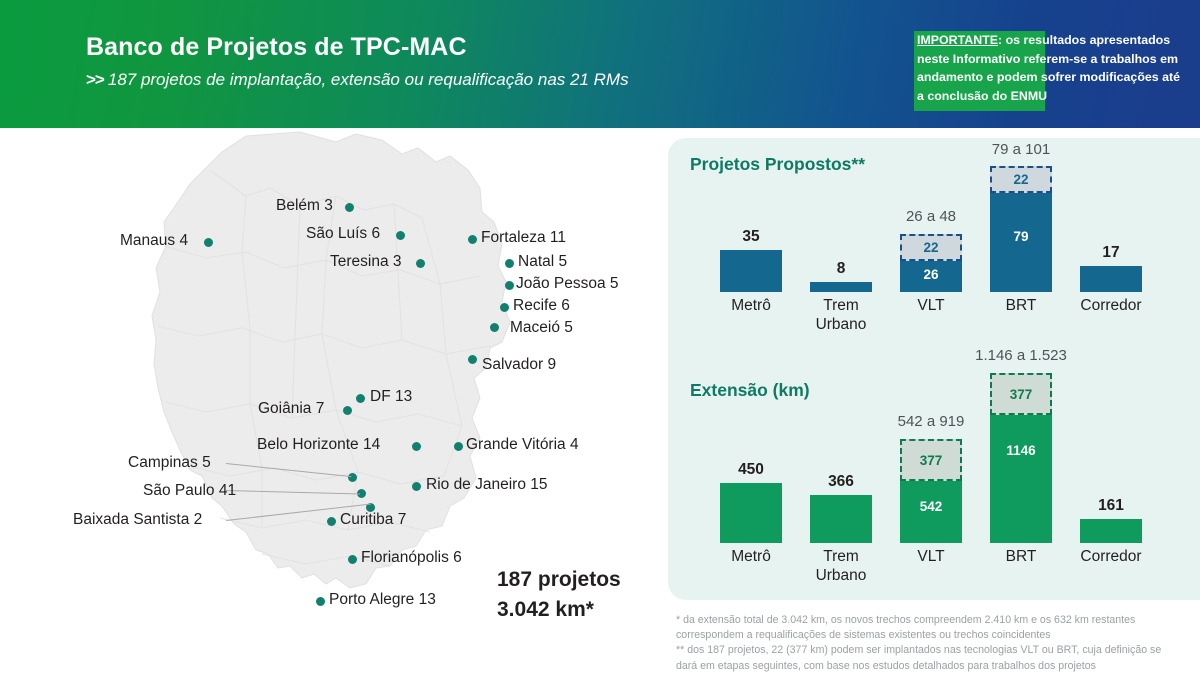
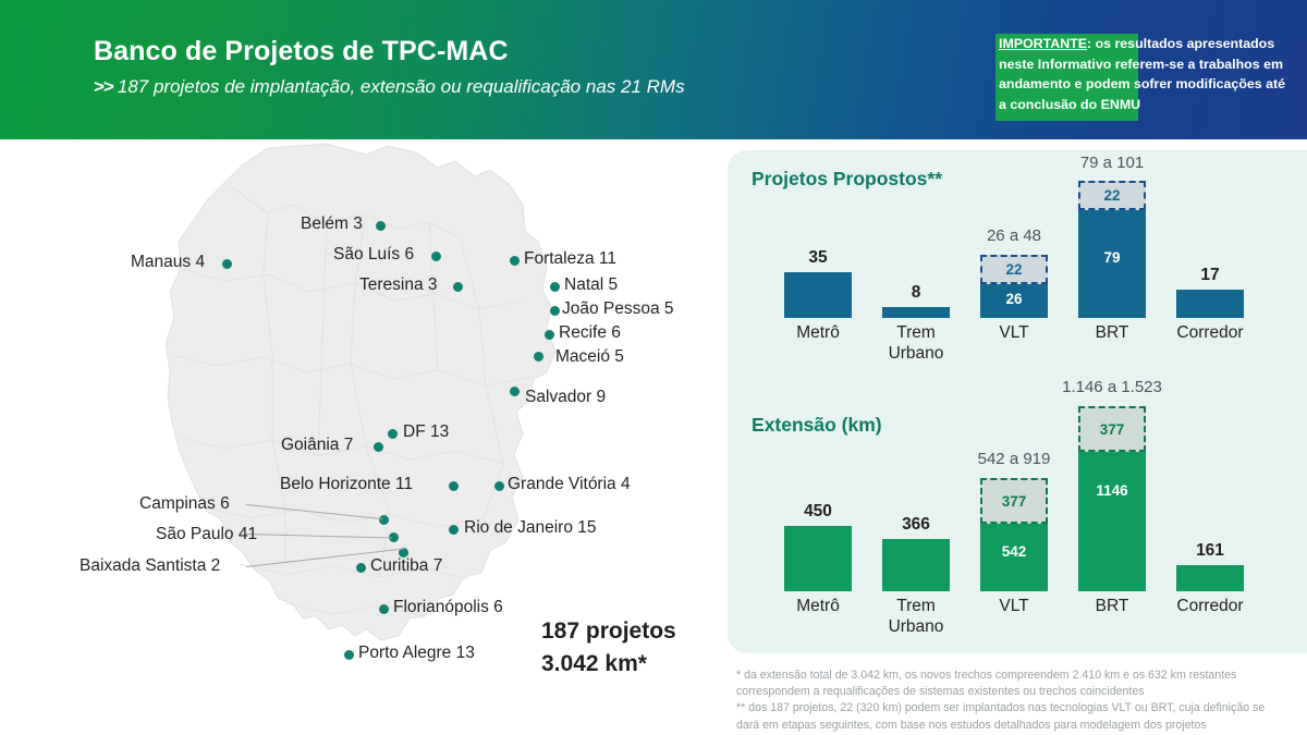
  Banco de Projetos de TPC-MAC
  >> 187 projetos de implantação, extensão ou requalificação nas 21 RMs
  IMPORTANTE: os resultados apresentados neste Informativo referem-se a trabalhos em andamento e podem sofrer modificações até a conclusão do ENMU
  Manaus 4
  Belém 3
  São Luís 6
  Teresina 3
  Fortaleza 11
  Natal 5
  João Pessoa 5
  Recife 6
  Maceió 5
  Salvador 9
  DF 13
  Goiânia 7
- Belo Horizonte 14
+ Belo Horizonte 11
  Grande Vitória 4
- Campinas 5
+ Campinas 6
  Rio de Janeiro 15
  São Paulo 41
  Baixada Santista 2
  Curitiba 7
  Florianópolis 6
  Porto Alegre 13
  187 projetos
  3.042 km*
  Projetos Propostos**
  Extensão (km)
  35
  Metrô
  8
  Trem
  Urbano
  26 a 48
  22
  26
  VLT
  79 a 101
  22
  79
  BRT
  17
  Corredor
  450
  Metrô
  366
  Trem
  Urbano
  542 a 919
  377
  542
  VLT
  1.146 a 1.523
  377
  1146
  BRT
  161
  Corredor
  * da extensão total de 3.042 km, os novos trechos compreendem 2.410 km e os 632 km restantes
  correspondem a requalificações de sistemas existentes ou trechos coincidentes
- ** dos 187 projetos, 22 (377 km) podem ser implantados nas tecnologias VLT ou BRT, cuja definição se
+ ** dos 187 projetos, 22 (320 km) podem ser implantados nas tecnologias VLT ou BRT, cuja definição se
- dará em etapas seguintes, com base nos estudos detalhados para trabalhos dos projetos
+ dará em etapas seguintes, com base nos estudos detalhados para modelagem dos projetos
